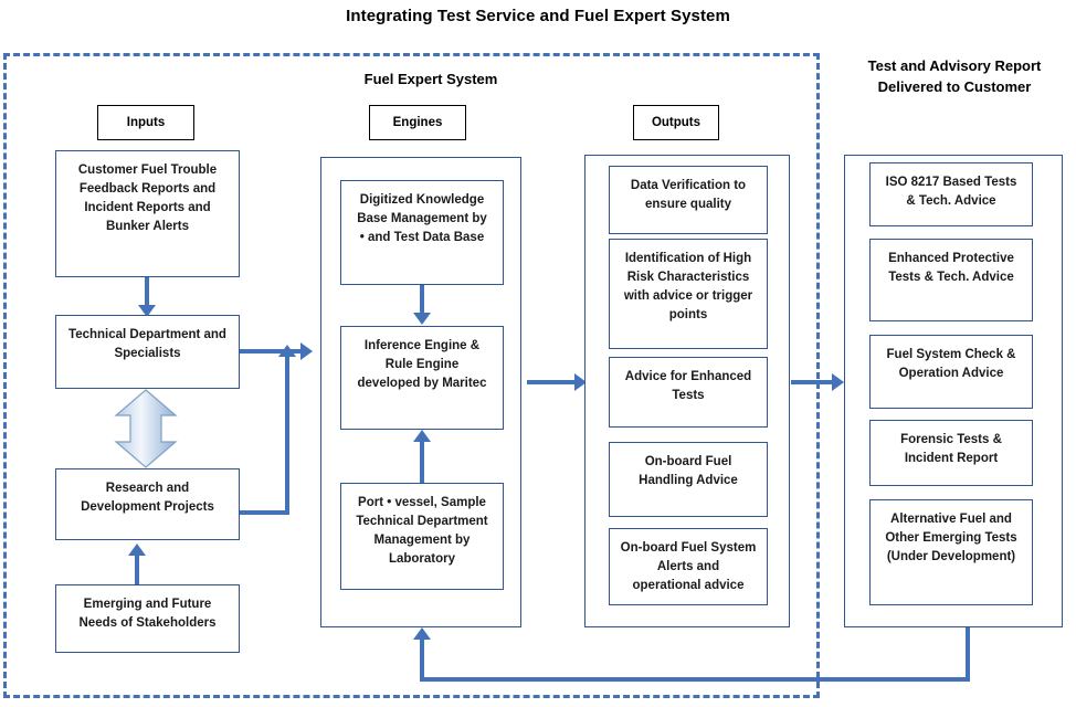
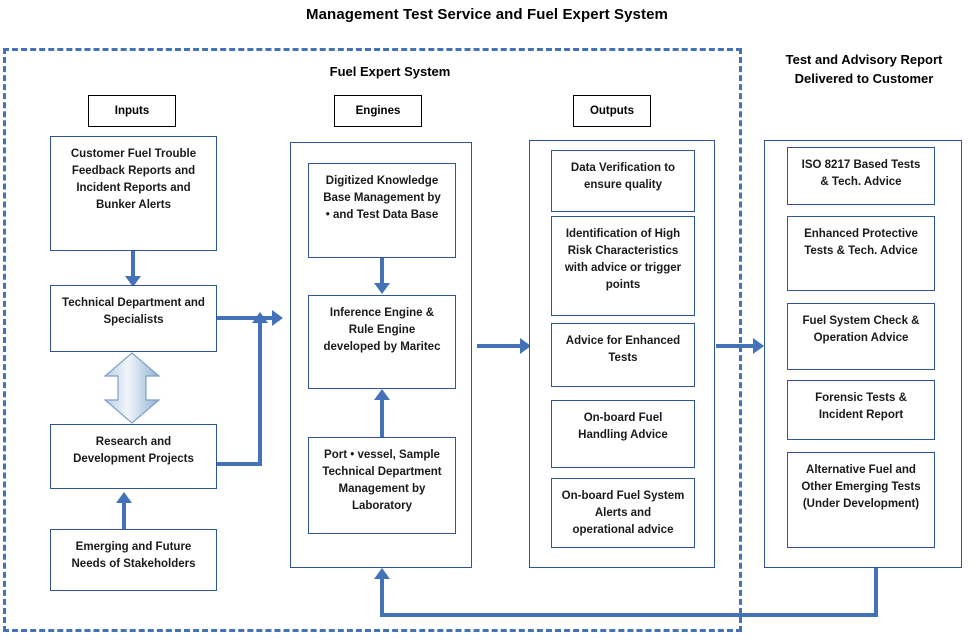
- Integrating Test Service and Fuel Expert System
+ Management Test Service and Fuel Expert System
  Fuel Expert System
  Test and Advisory Report
  Delivered to Customer
  Inputs
  Engines
  Outputs
  Customer Fuel Trouble
  Feedback Reports and
  Incident Reports and
  Bunker Alerts
  Technical Department and
  Specialists
  Research and
  Development Projects
  Emerging and Future
  Needs of Stakeholders
  Digitized Knowledge
  Base Management by
  • and Test Data Base
  Inference Engine &
  Rule Engine
  developed by Maritec
  Port • vessel, Sample
  Technical Department
  Management by
  Laboratory
  Data Verification to
  ensure quality
  Identification of High
  Risk Characteristics
  with advice or trigger
  points
  Advice for Enhanced
  Tests
  On-board Fuel
  Handling Advice
  On-board Fuel System
  Alerts and
  operational advice
  ISO 8217 Based Tests
  & Tech. Advice
  Enhanced Protective
  Tests & Tech. Advice
  Fuel System Check &
  Operation Advice
  Forensic Tests &
  Incident Report
  Alternative Fuel and
  Other Emerging Tests
  (Under Development)
